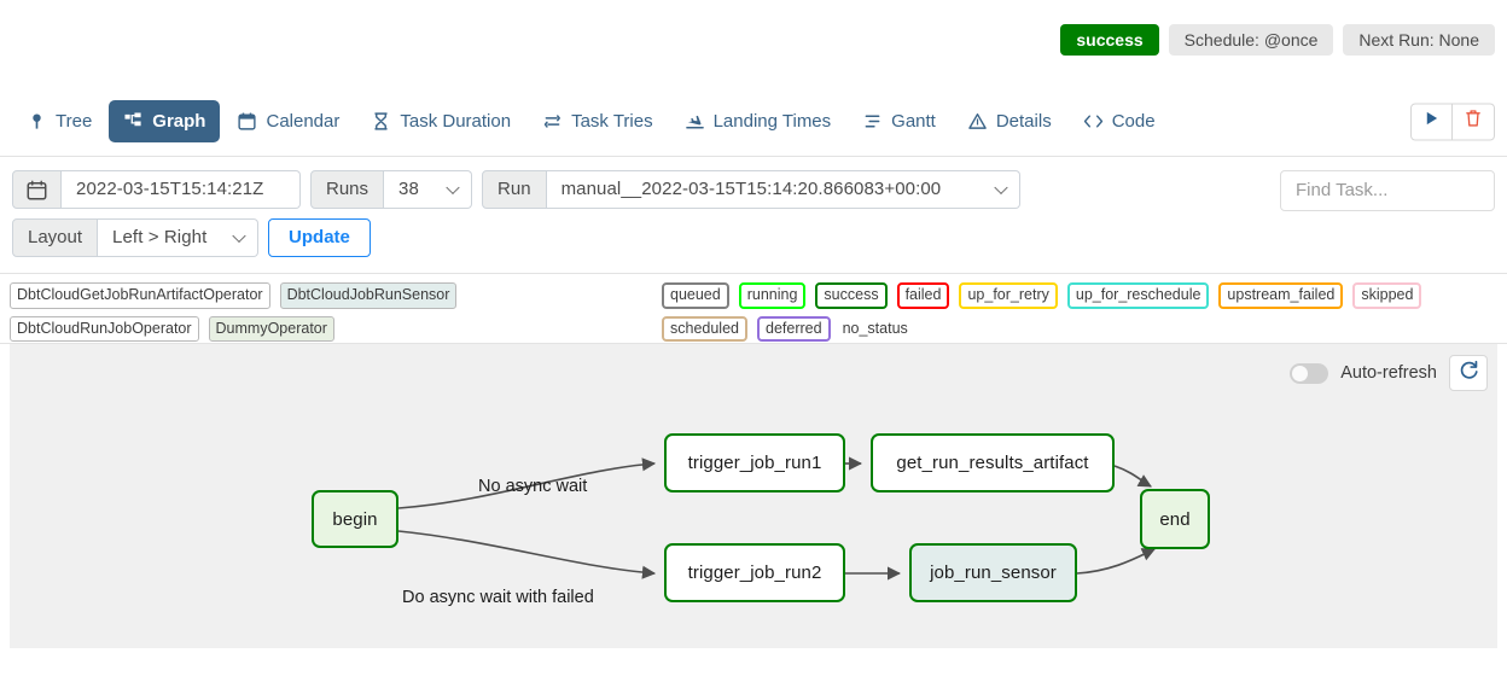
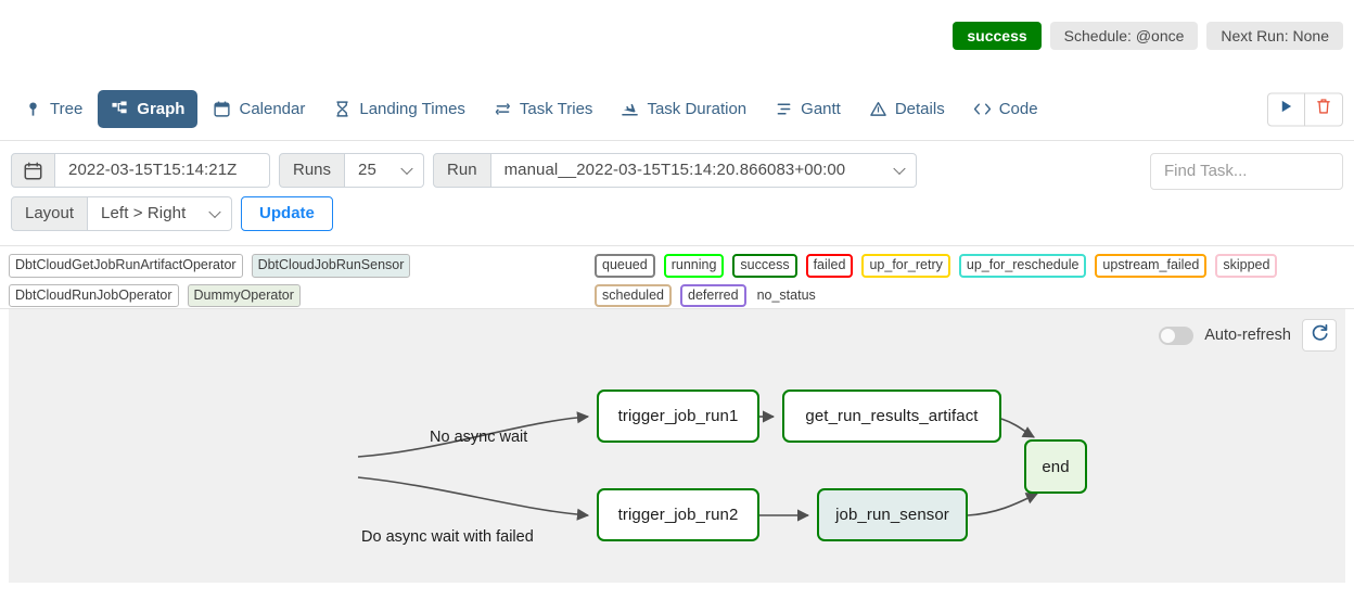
  success
  Schedule: @once
  Next Run: None
  Tree
  Graph
  Calendar
- Task Duration
+ Landing Times
  Task Tries
- Landing Times
+ Task Duration
  Gantt
  Details
  Code
  2022-03-15T15:14:21Z
  Runs
- 38
+ 25
  Run
  manual__2022-03-15T15:14:20.866083+00:00
  Layout
  Left > Right
  Update
  Find Task...
  DbtCloudGetJobRunArtifactOperator
  DbtCloudJobRunSensor
  DbtCloudRunJobOperator
  DummyOperator
  queued
  running
  success
  failed
  up_for_retry
  up_for_reschedule
  upstream_failed
  skipped
  scheduled
  deferred
  no_status
  Auto-refresh
- begin
  trigger_job_run1
  get_run_results_artifact
  end
  trigger_job_run2
  job_run_sensor
  No async wait
  Do async wait with failed
